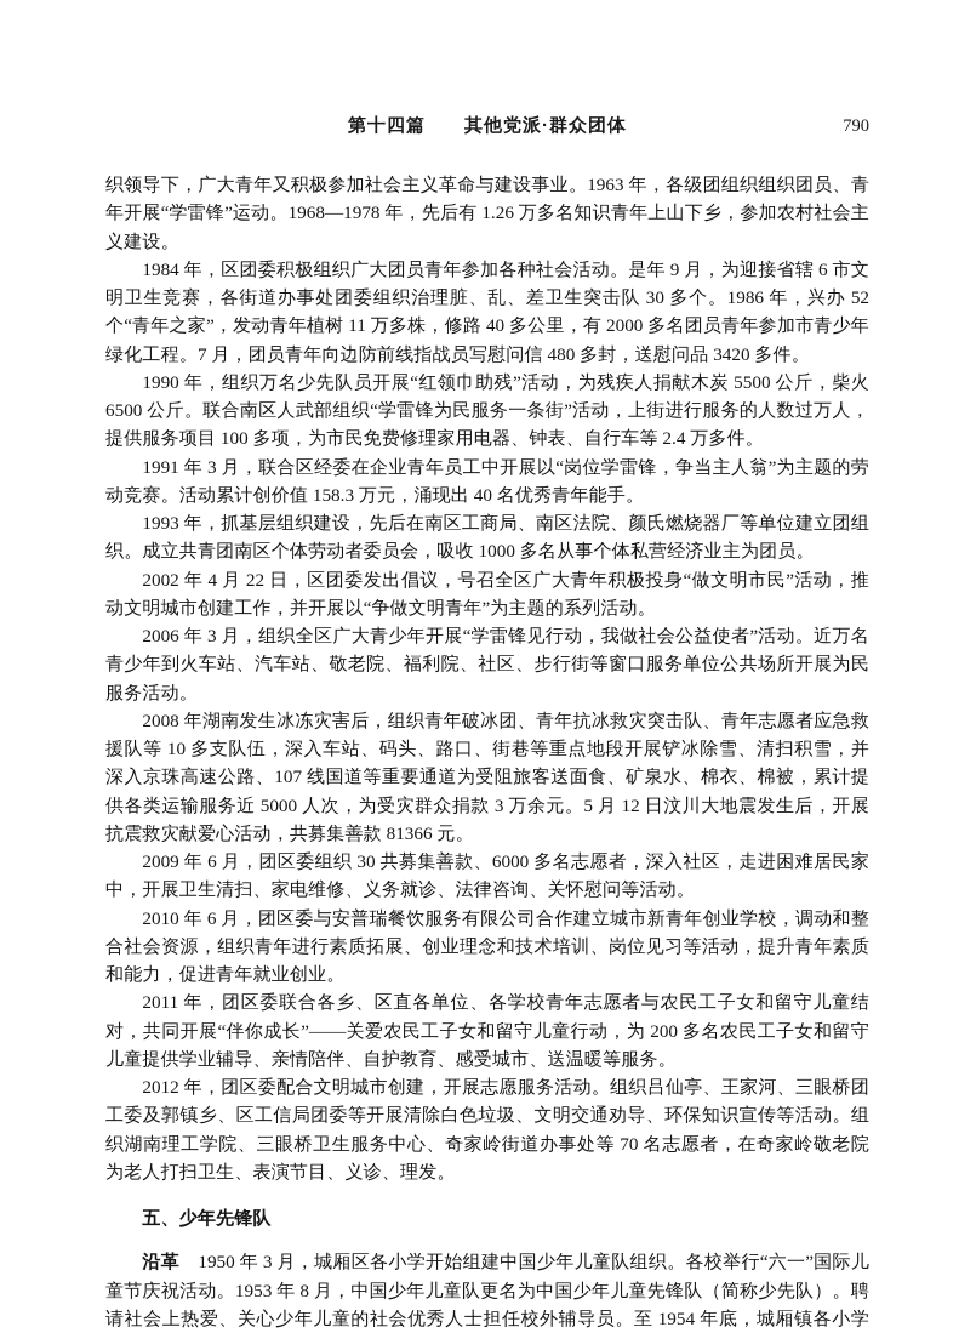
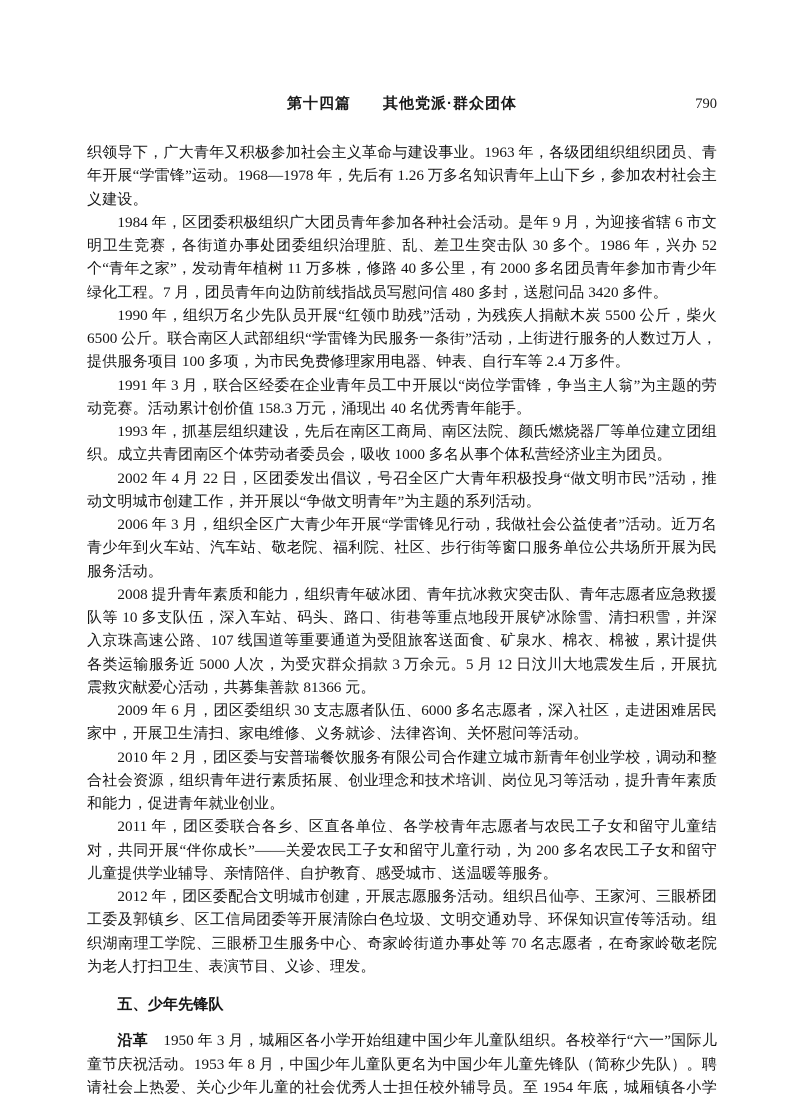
  第十四篇 其他党派·群众团体
  790
  织领导下，广大青年又积极参加社会主义革命与建设事业。1963 年，各级团组织组织团员、青年开展“学雷锋”运动。1968—1978 年，先后有 1.26 万多名知识青年上山下乡，参加农村社会主义建设。
  1984 年，区团委积极组织广大团员青年参加各种社会活动。是年 9 月，为迎接省辖 6 市文明卫生竞赛，各街道办事处团委组织治理脏、乱、差卫生突击队 30 多个。1986 年，兴办 52 个“青年之家”，发动青年植树 11 万多株，修路 40 多公里，有 2000 多名团员青年参加市青少年绿化工程。7 月，团员青年向边防前线指战员写慰问信 480 多封，送慰问品 3420 多件。
  1990 年，组织万名少先队员开展“红领巾助残”活动，为残疾人捐献木炭 5500 公斤，柴火 6500 公斤。联合南区人武部组织“学雷锋为民服务一条街”活动，上街进行服务的人数过万人，提供服务项目 100 多项，为市民免费修理家用电器、钟表、自行车等 2.4 万多件。
  1991 年 3 月，联合区经委在企业青年员工中开展以“岗位学雷锋，争当主人翁”为主题的劳动竞赛。活动累计创价值 158.3 万元，涌现出 40 名优秀青年能手。
  1993 年，抓基层组织建设，先后在南区工商局、南区法院、颜氏燃烧器厂等单位建立团组织。成立共青团南区个体劳动者委员会，吸收 1000 多名从事个体私营经济业主为团员。
  2002 年 4 月 22 日，区团委发出倡议，号召全区广大青年积极投身“做文明市民”活动，推动文明城市创建工作，并开展以“争做文明青年”为主题的系列活动。
  2006 年 3 月，组织全区广大青少年开展“学雷锋见行动，我做社会公益使者”活动。近万名青少年到火车站、汽车站、敬老院、福利院、社区、步行街等窗口服务单位公共场所开展为民服务活动。
- 2008 年湖南发生冰冻灾害后，组织青年破冰团、青年抗冰救灾突击队、青年志愿者应急救援队等 10 多支队伍，深入车站、码头、路口、街巷等重点地段开展铲冰除雪、清扫积雪，并深入京珠高速公路、107 线国道等重要通道为受阻旅客送面食、矿泉水、棉衣、棉被，累计提供各类运输服务近 5000 人次，为受灾群众捐款 3 万余元。5 月 12 日汶川大地震发生后，开展抗震救灾献爱心活动，共募集善款 81366 元。
+ 2008 提升青年素质和能力，组织青年破冰团、青年抗冰救灾突击队、青年志愿者应急救援队等 10 多支队伍，深入车站、码头、路口、街巷等重点地段开展铲冰除雪、清扫积雪，并深入京珠高速公路、107 线国道等重要通道为受阻旅客送面食、矿泉水、棉衣、棉被，累计提供各类运输服务近 5000 人次，为受灾群众捐款 3 万余元。5 月 12 日汶川大地震发生后，开展抗震救灾献爱心活动，共募集善款 81366 元。
- 2009 年 6 月，团区委组织 30 共募集善款、6000 多名志愿者，深入社区，走进困难居民家中，开展卫生清扫、家电维修、义务就诊、法律咨询、关怀慰问等活动。
+ 2009 年 6 月，团区委组织 30 支志愿者队伍、6000 多名志愿者，深入社区，走进困难居民家中，开展卫生清扫、家电维修、义务就诊、法律咨询、关怀慰问等活动。
- 2010 年 6 月，团区委与安普瑞餐饮服务有限公司合作建立城市新青年创业学校，调动和整合社会资源，组织青年进行素质拓展、创业理念和技术培训、岗位见习等活动，提升青年素质和能力，促进青年就业创业。
+ 2010 年 2 月，团区委与安普瑞餐饮服务有限公司合作建立城市新青年创业学校，调动和整合社会资源，组织青年进行素质拓展、创业理念和技术培训、岗位见习等活动，提升青年素质和能力，促进青年就业创业。
  2011 年，团区委联合各乡、区直各单位、各学校青年志愿者与农民工子女和留守儿童结对，共同开展“伴你成长”——关爱农民工子女和留守儿童行动，为 200 多名农民工子女和留守儿童提供学业辅导、亲情陪伴、自护教育、感受城市、送温暖等服务。
  2012 年，团区委配合文明城市创建，开展志愿服务活动。组织吕仙亭、王家河、三眼桥团工委及郭镇乡、区工信局团委等开展清除白色垃圾、文明交通劝导、环保知识宣传等活动。组织湖南理工学院、三眼桥卫生服务中心、奇家岭街道办事处等 70 名志愿者，在奇家岭敬老院为老人打扫卫生、表演节目、义诊、理发。
  五、少年先锋队
